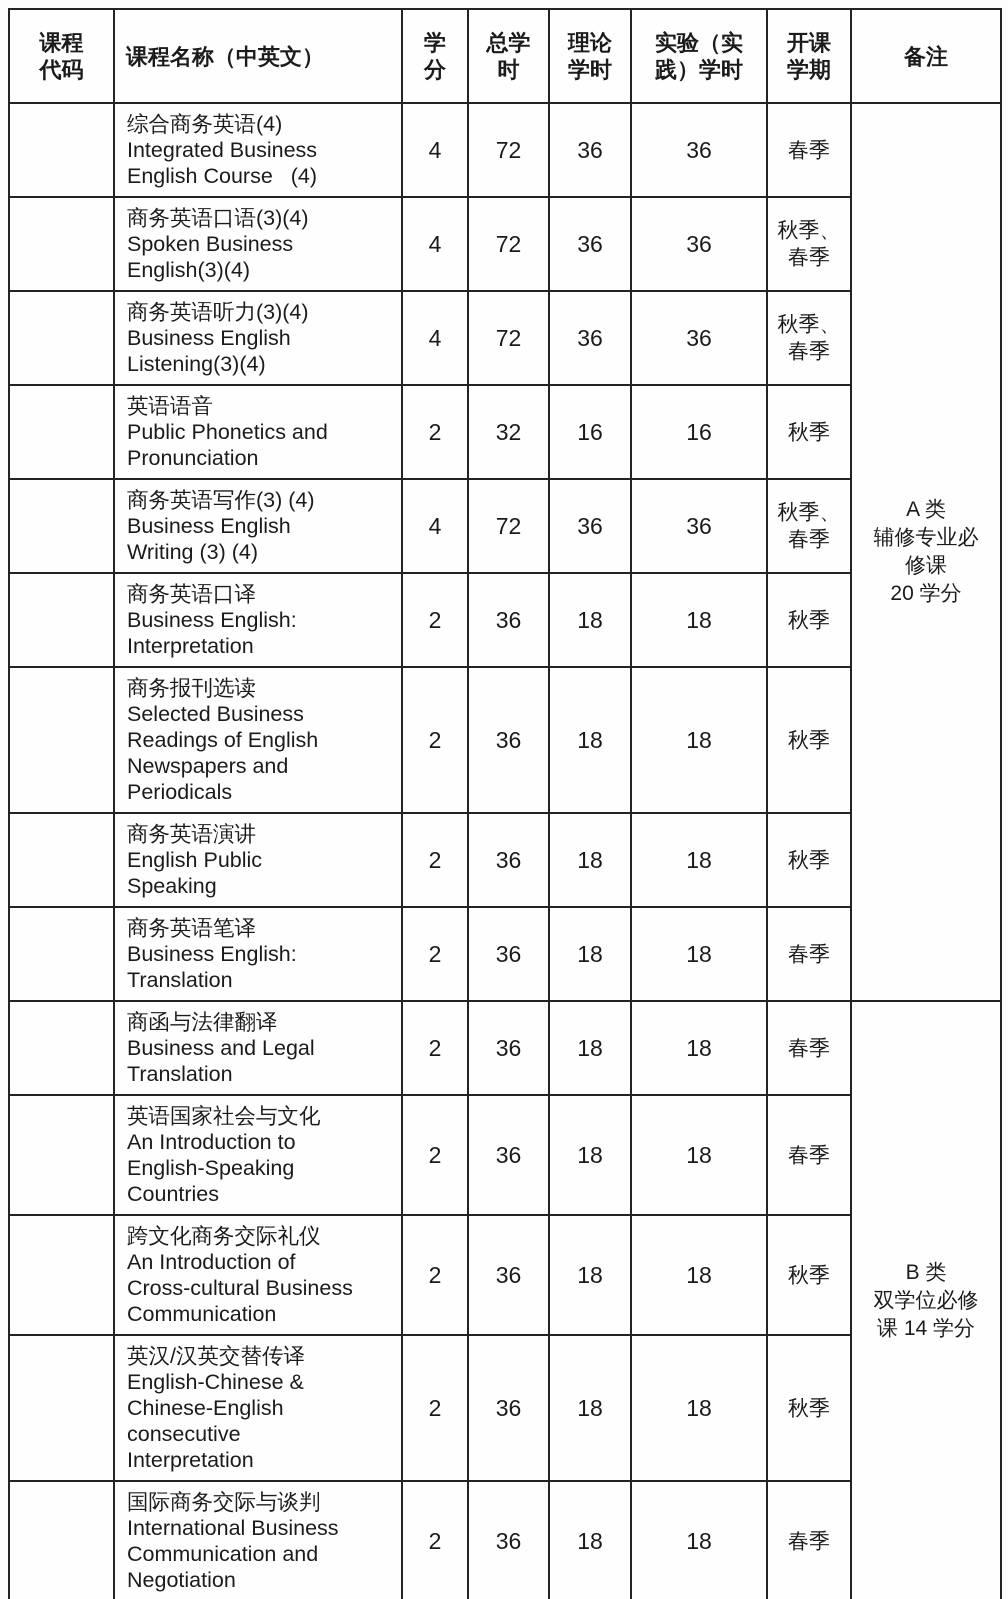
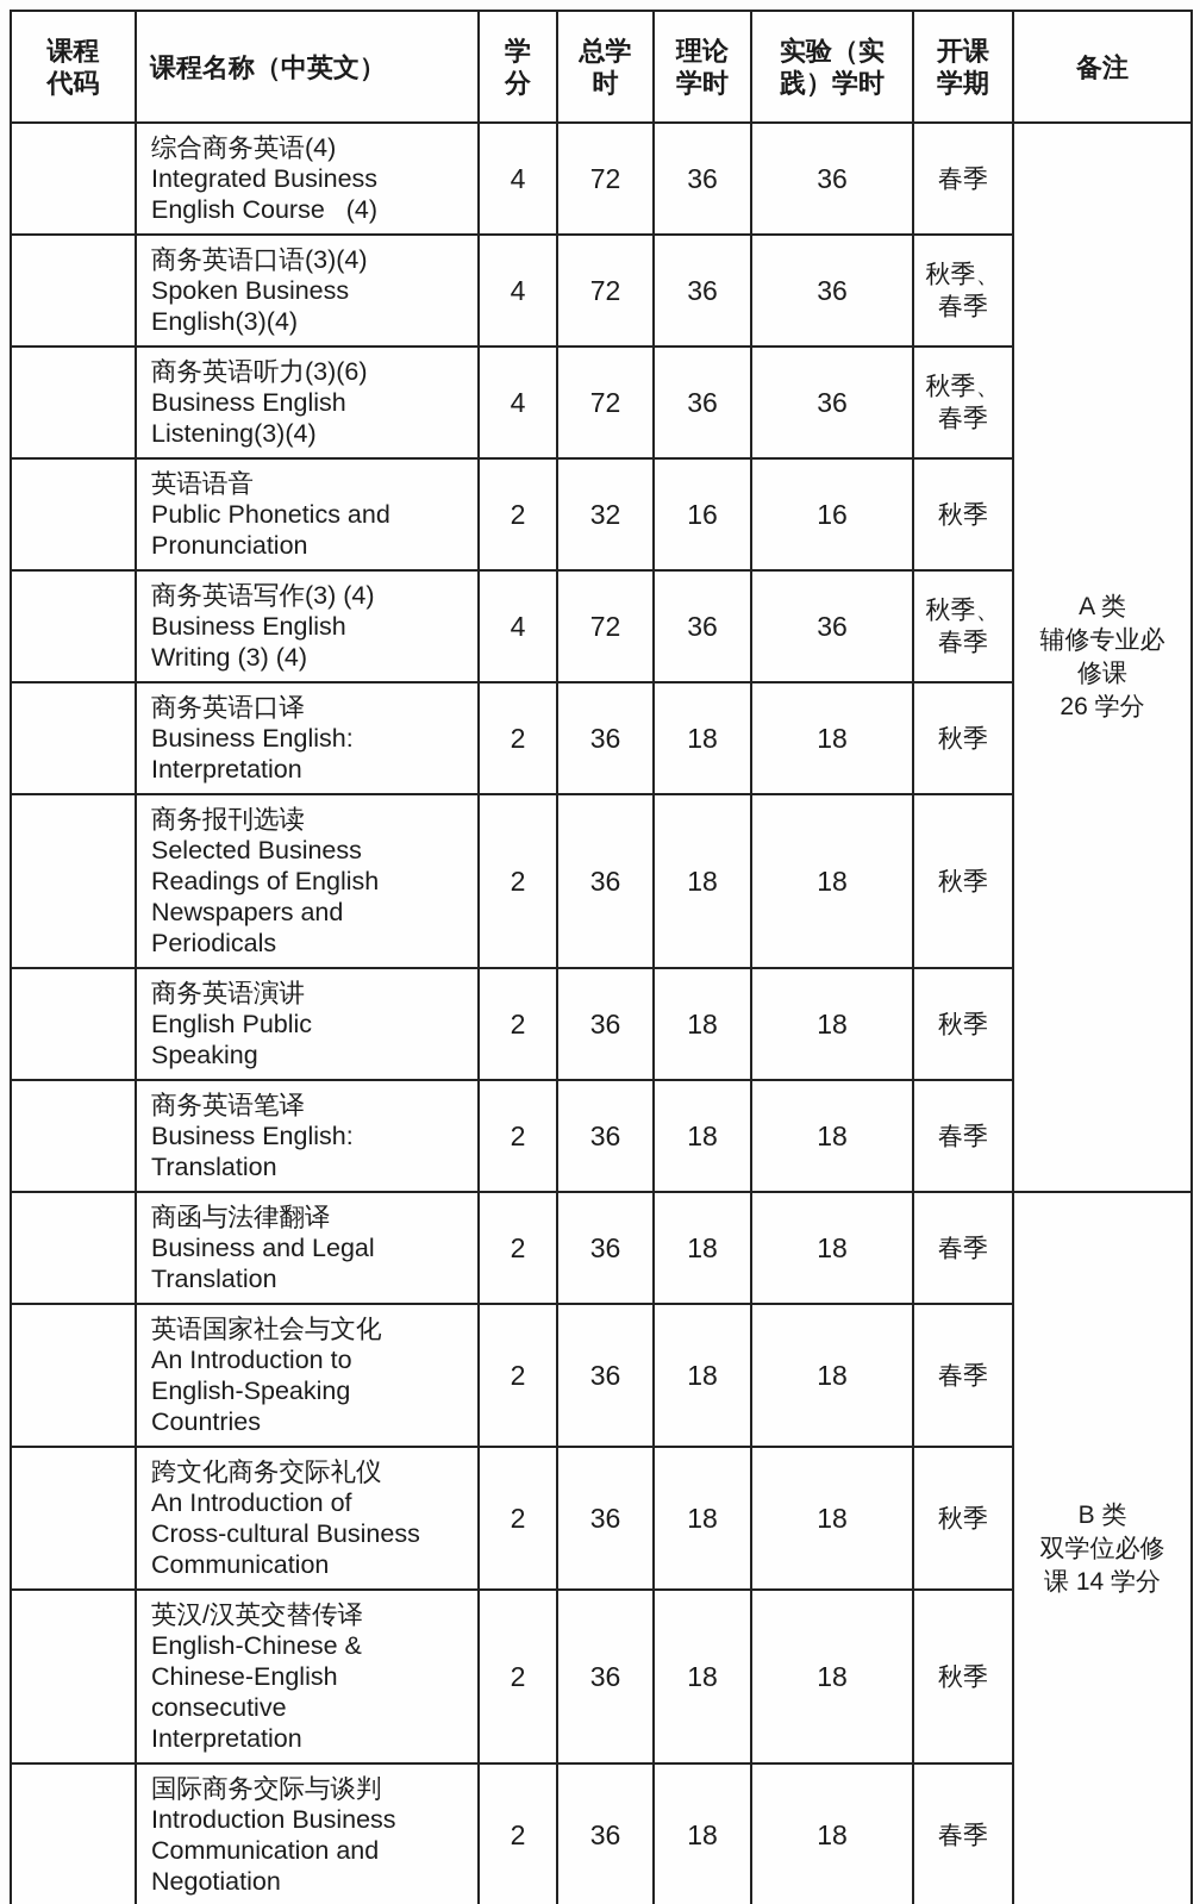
  课程 代码	课程名称（中英文）	学 分	总学 时	理论 学时	实验（实 践）学时	开课 学期	备注
- 	综合商务英语(4) Integrated Business English Course (4)	4	72	36	36	春季	A 类 辅修专业必 修课 20 学分
+ 	综合商务英语(4) Integrated Business English Course (4)	4	72	36	36	春季	A 类 辅修专业必 修课 26 学分
  	商务英语口语(3)(4) Spoken Business English(3)(4)	4	72	36	36	秋季、 春季
- 	商务英语听力(3)(4) Business English Listening(3)(4)	4	72	36	36	秋季、 春季
+ 	商务英语听力(3)(6) Business English Listening(3)(4)	4	72	36	36	秋季、 春季
  	英语语音 Public Phonetics and Pronunciation	2	32	16	16	秋季
  	商务英语写作(3) (4) Business English Writing (3) (4)	4	72	36	36	秋季、 春季
  	商务英语口译 Business English: Interpretation	2	36	18	18	秋季
  	商务报刊选读 Selected Business Readings of English Newspapers and Periodicals	2	36	18	18	秋季
  	商务英语演讲 English Public Speaking	2	36	18	18	秋季
  	商务英语笔译 Business English: Translation	2	36	18	18	春季
  	商函与法律翻译 Business and Legal Translation	2	36	18	18	春季	B 类 双学位必修 课 14 学分
  	英语国家社会与文化 An Introduction to English-Speaking Countries	2	36	18	18	春季
  	跨文化商务交际礼仪 An Introduction of Cross-cultural Business Communication	2	36	18	18	秋季
  	英汉/汉英交替传译 English-Chinese & Chinese-English consecutive Interpretation	2	36	18	18	秋季
- 	国际商务交际与谈判 International Business Communication and Negotiation	2	36	18	18	春季
+ 	国际商务交际与谈判 Introduction Business Communication and Negotiation	2	36	18	18	春季
